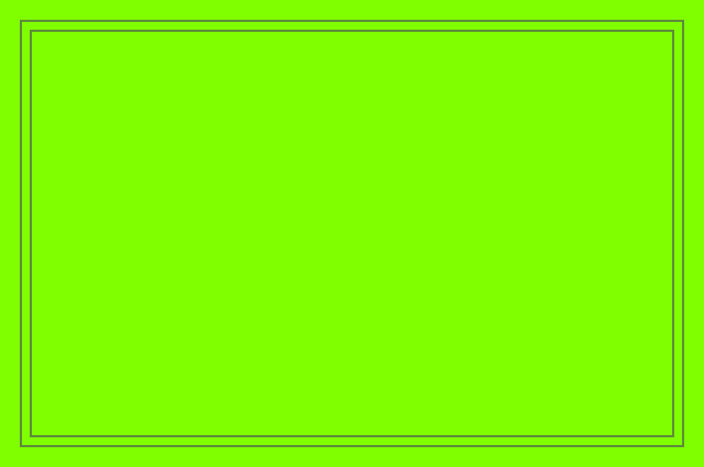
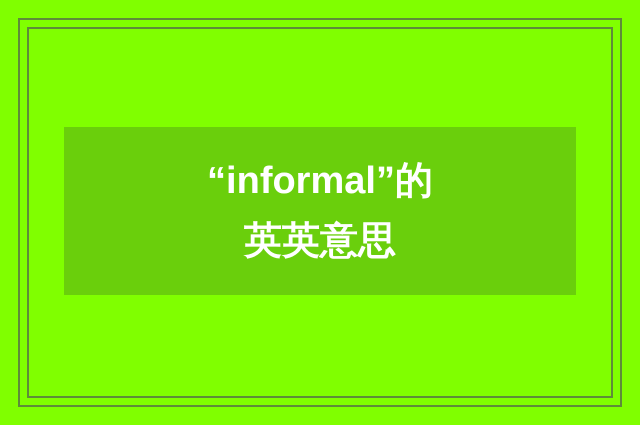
+ “informal”的英英意思
